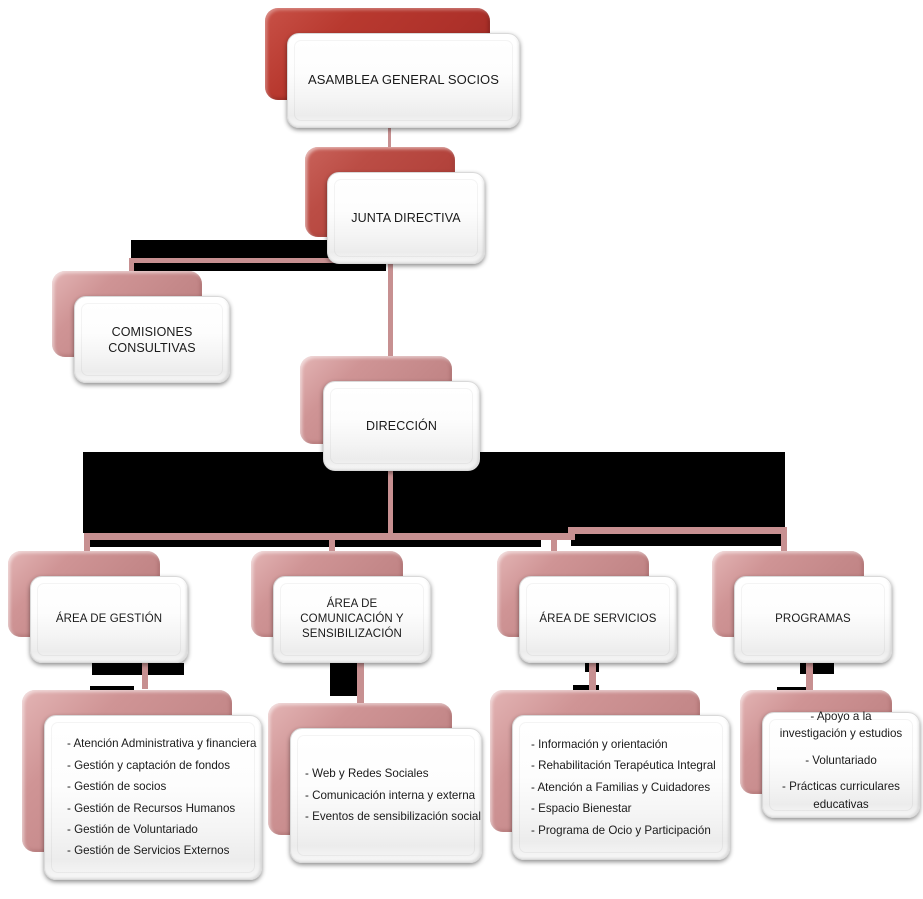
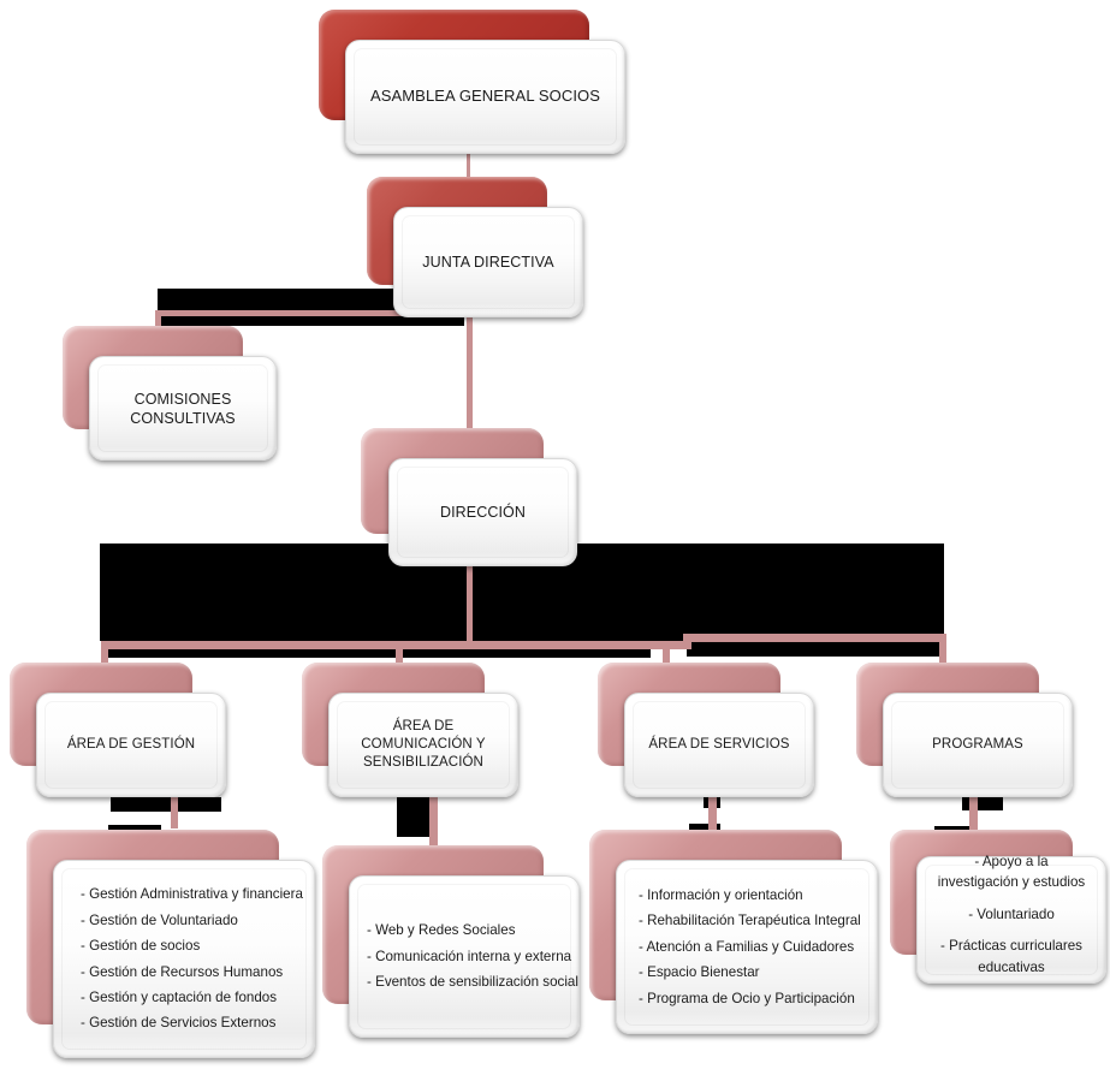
  ASAMBLEA GENERAL SOCIOS
  JUNTA DIRECTIVA
  COMISIONES
  CONSULTIVAS
  DIRECCIÓN
  ÁREA DE GESTIÓN
  ÁREA DE COMUNICACIÓN Y
  SENSIBILIZACIÓN
  ÁREA DE SERVICIOS
  PROGRAMAS
- - Atención Administrativa y financiera
+ - Gestión Administrativa y financiera
- - Gestión y captación de fondos
+ - Gestión de Voluntariado
  - Gestión de socios
  - Gestión de Recursos Humanos
- - Gestión de Voluntariado
+ - Gestión y captación de fondos
  - Gestión de Servicios Externos
  - Web y Redes Sociales
  - Comunicación interna y externa
  - Eventos de sensibilización social
  - Información y orientación
  - Rehabilitación Terapéutica Integral
  - Atención a Familias y Cuidadores
  - Espacio Bienestar
  - Programa de Ocio y Participación
  - Apoyo a la investigación y estudios
  - Voluntariado
  - Prácticas curriculares educativas
